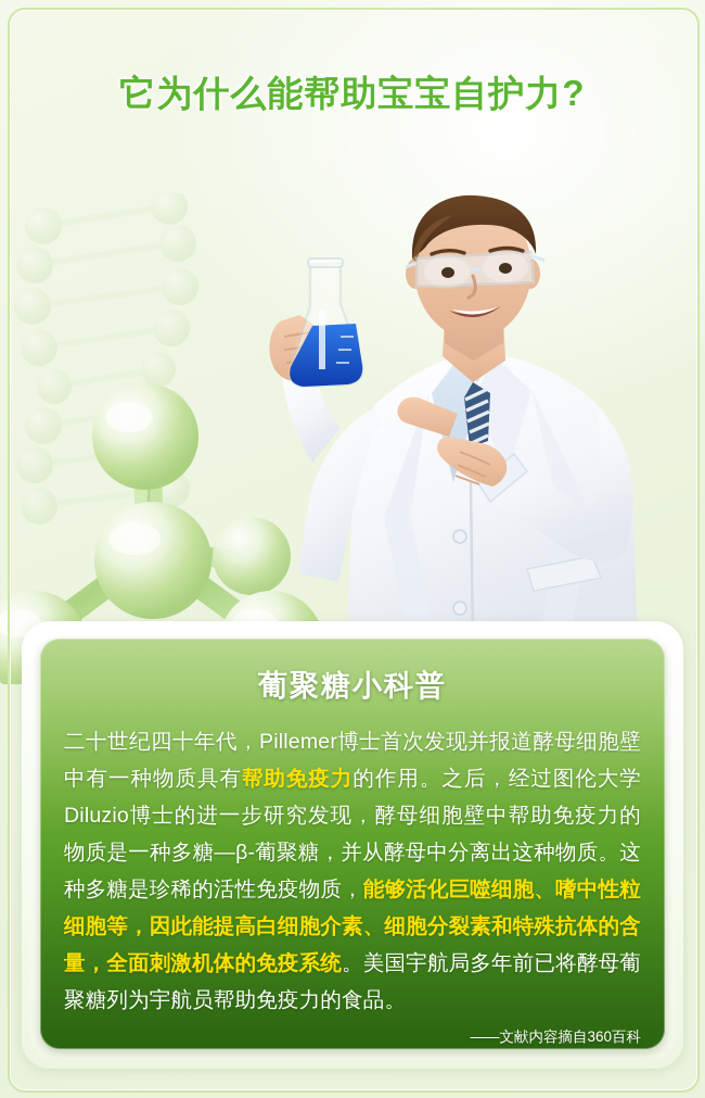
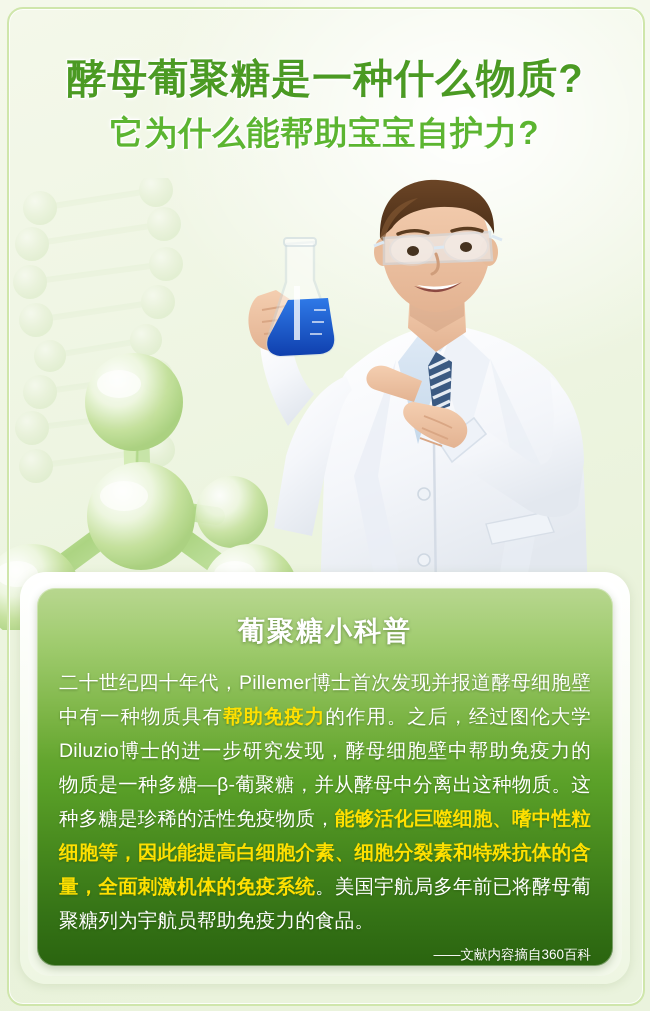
+ 酵母葡聚糖是一种什么物质?
  它为什么能帮助宝宝自护力?
  葡聚糖小科普
  二十世纪四十年代，Pillemer博士首次发现并报道酵母细胞壁中有一种物质具有帮助免疫力的作用。之后，经过图伦大学Diluzio博士的进一步研究发现，酵母细胞壁中帮助免疫力的物质是一种多糖—β-葡聚糖，并从酵母中分离出这种物质。这种多糖是珍稀的活性免疫物质，能够活化巨噬细胞、嗜中性粒细胞等，因此能提高白细胞介素、细胞分裂素和特殊抗体的含量，全面刺激机体的免疫系统。美国宇航局多年前已将酵母葡聚糖列为宇航员帮助免疫力的食品。
  ——文献内容摘自360百科
